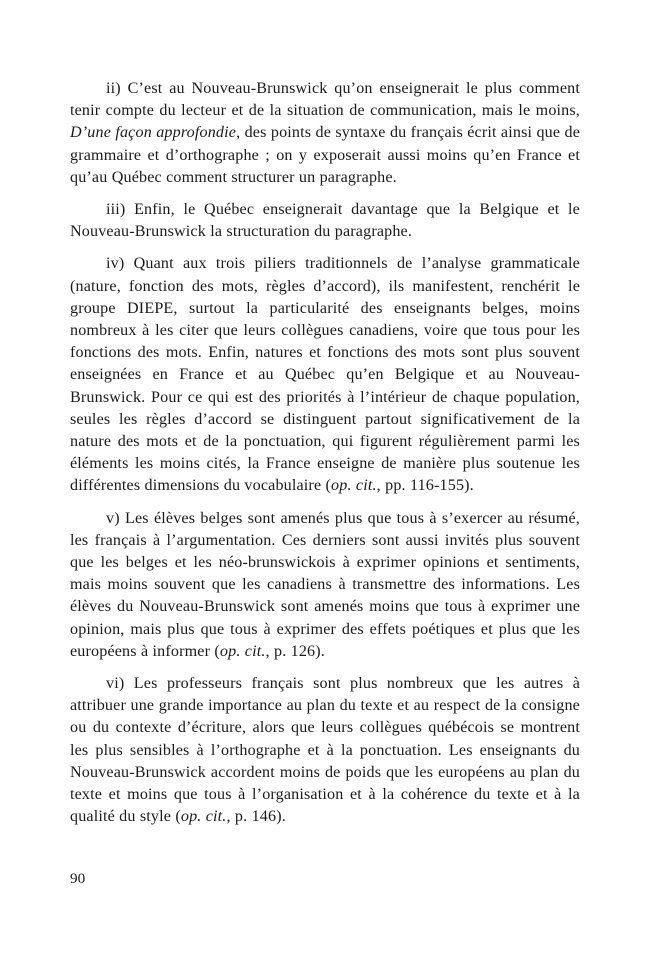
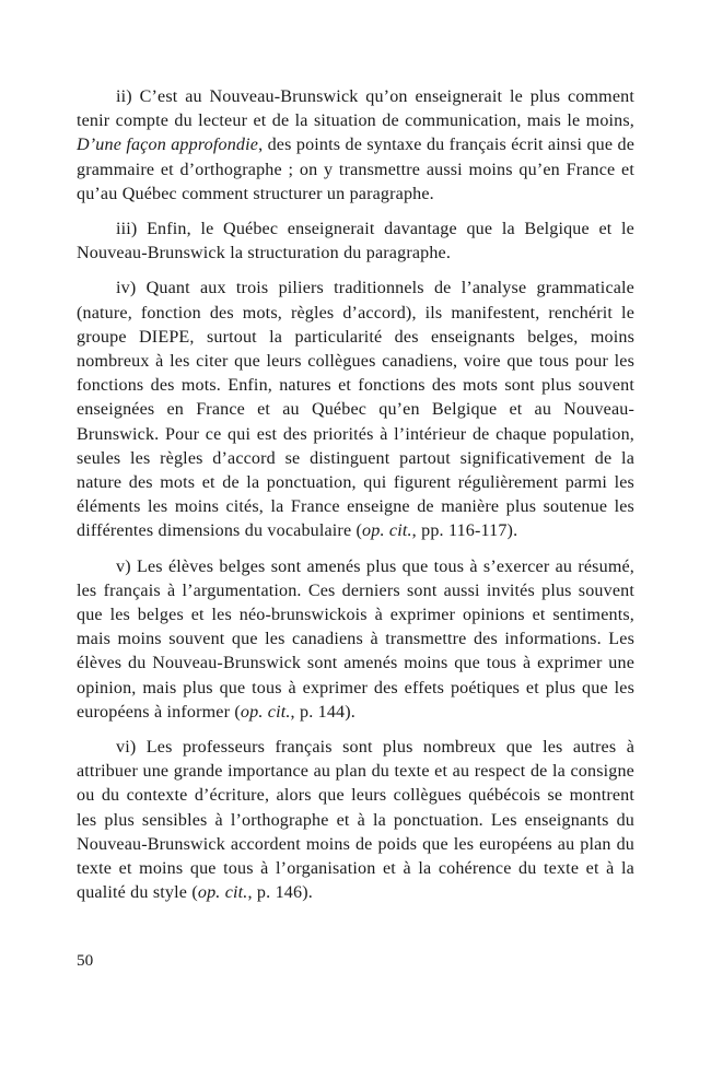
- ii) C’est au Nouveau-Brunswick qu’on enseignerait le plus comment tenir compte du lecteur et de la situation de communication, mais le moins, D’une façon approfondie, des points de syntaxe du français écrit ainsi que de grammaire et d’orthographe ; on y exposerait aussi moins qu’en France et qu’au Québec comment structurer un paragraphe.
+ ii) C’est au Nouveau-Brunswick qu’on enseignerait le plus comment tenir compte du lecteur et de la situation de communication, mais le moins, D’une façon approfondie, des points de syntaxe du français écrit ainsi que de grammaire et d’orthographe ; on y transmettre aussi moins qu’en France et qu’au Québec comment structurer un paragraphe.
  iii) Enfin, le Québec enseignerait davantage que la Belgique et le Nouveau-Brunswick la structuration du paragraphe.
- iv) Quant aux trois piliers traditionnels de l’analyse grammaticale (nature, fonction des mots, règles d’accord), ils manifestent, renchérit le groupe DIEPE, surtout la particularité des enseignants belges, moins nombreux à les citer que leurs collègues canadiens, voire que tous pour les fonctions des mots. Enfin, natures et fonctions des mots sont plus souvent enseignées en France et au Québec qu’en Belgique et au Nouveau-Brunswick. Pour ce qui est des priorités à l’intérieur de chaque population, seules les règles d’accord se distinguent partout significativement de la nature des mots et de la ponctuation, qui figurent régulièrement parmi les éléments les moins cités, la France enseigne de manière plus soutenue les différentes dimensions du vocabulaire (op. cit., pp. 116-155).
+ iv) Quant aux trois piliers traditionnels de l’analyse grammaticale (nature, fonction des mots, règles d’accord), ils manifestent, renchérit le groupe DIEPE, surtout la particularité des enseignants belges, moins nombreux à les citer que leurs collègues canadiens, voire que tous pour les fonctions des mots. Enfin, natures et fonctions des mots sont plus souvent enseignées en France et au Québec qu’en Belgique et au Nouveau-Brunswick. Pour ce qui est des priorités à l’intérieur de chaque population, seules les règles d’accord se distinguent partout significativement de la nature des mots et de la ponctuation, qui figurent régulièrement parmi les éléments les moins cités, la France enseigne de manière plus soutenue les différentes dimensions du vocabulaire (op. cit., pp. 116-117).
- v) Les élèves belges sont amenés plus que tous à s’exercer au résumé, les français à l’argumentation. Ces derniers sont aussi invités plus souvent que les belges et les néo-brunswickois à exprimer opinions et sentiments, mais moins souvent que les canadiens à transmettre des informations. Les élèves du Nouveau-Brunswick sont amenés moins que tous à exprimer une opinion, mais plus que tous à exprimer des effets poétiques et plus que les européens à informer (op. cit., p. 126).
+ v) Les élèves belges sont amenés plus que tous à s’exercer au résumé, les français à l’argumentation. Ces derniers sont aussi invités plus souvent que les belges et les néo-brunswickois à exprimer opinions et sentiments, mais moins souvent que les canadiens à transmettre des informations. Les élèves du Nouveau-Brunswick sont amenés moins que tous à exprimer une opinion, mais plus que tous à exprimer des effets poétiques et plus que les européens à informer (op. cit., p. 144).
  vi) Les professeurs français sont plus nombreux que les autres à attribuer une grande importance au plan du texte et au respect de la consigne ou du contexte d’écriture, alors que leurs collègues québécois se montrent les plus sensibles à l’orthographe et à la ponctuation. Les enseignants du Nouveau-Brunswick accordent moins de poids que les européens au plan du texte et moins que tous à l’organisation et à la cohérence du texte et à la qualité du style (op. cit., p. 146).
- 90
+ 50
